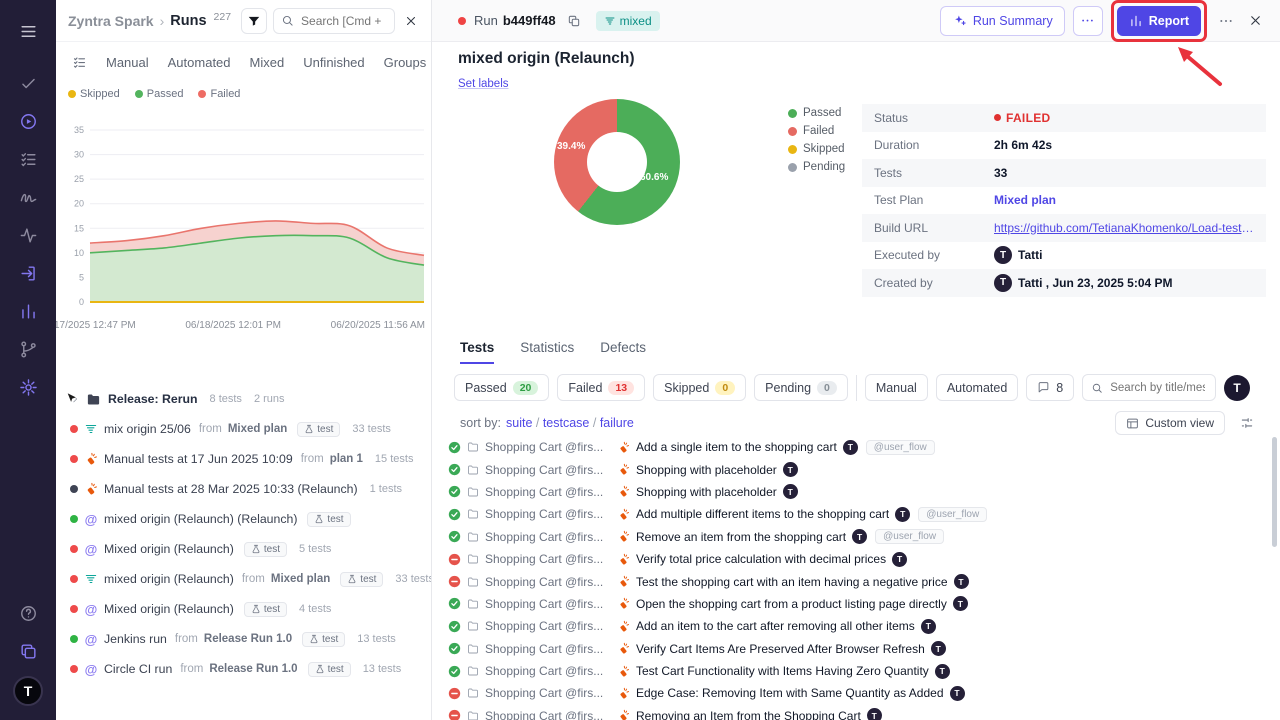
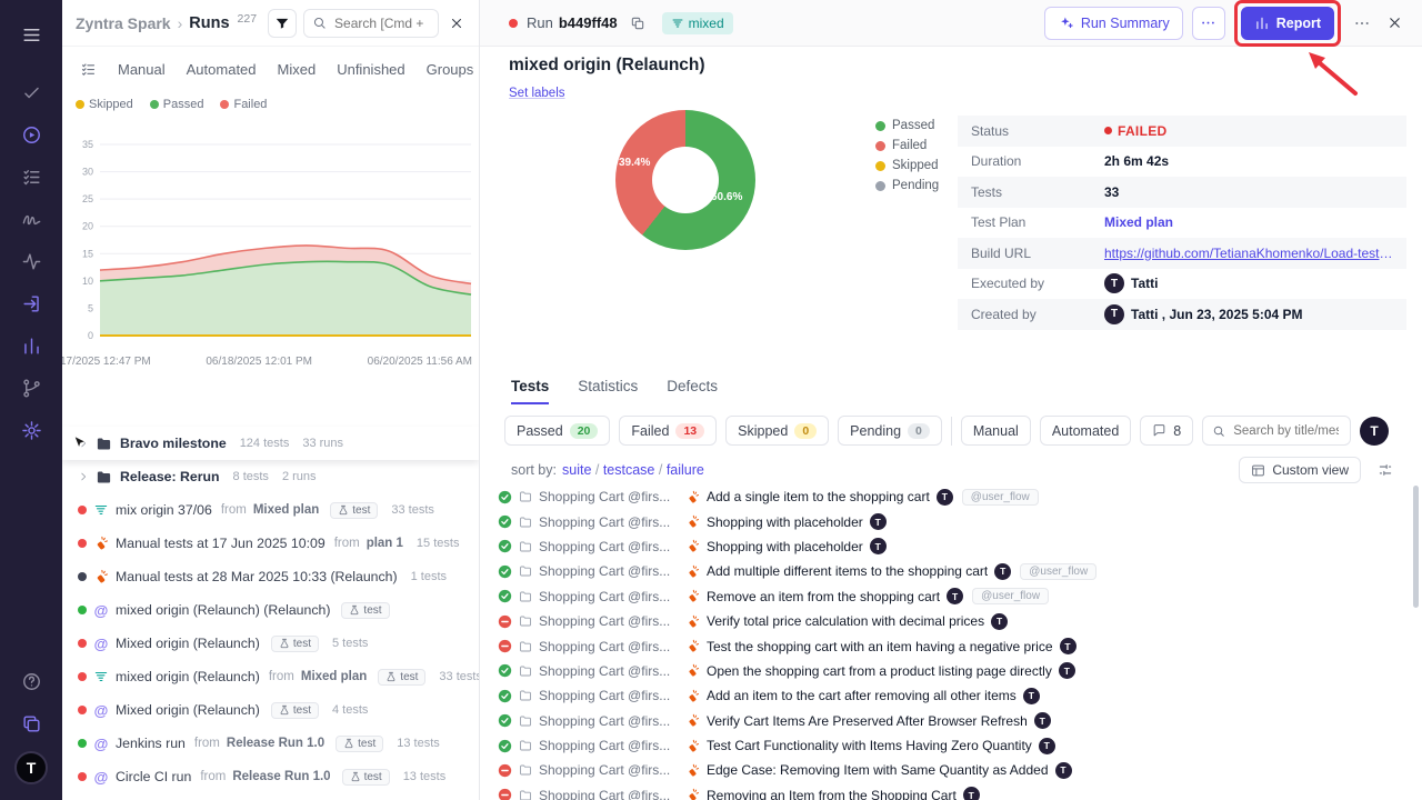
  T
  Zyntra Spark
  ›
  Runs
  227
  Search [Cmd +
  Manual
  Automated
  Mixed
  Unfinished
  Groups
  Skipped
  Passed
  Failed
  0
  5
  10
  15
  20
  25
  30
  35
  17/2025 12:47 PM
  06/18/2025 12:01 PM
  06/20/2025 11:56 AM
+ Bravo milestone
+ 124 tests
+ 33 runs
  Release: Rerun
  8 tests
  2 runs
- mix origin 25/06
+ mix origin 37/06
  from
  Mixed plan
  test
  33 tests
  Manual tests at 17 Jun 2025 10:09
  from
  plan 1
  15 tests
  Manual tests at 28 Mar 2025 10:33 (Relaunch)
  1 tests
  @
  mixed origin (Relaunch) (Relaunch)
  test
  @
  Mixed origin (Relaunch)
  test
  5 tests
  mixed origin (Relaunch)
  from
  Mixed plan
  test
  33 test
  @
  Mixed origin (Relaunch)
  test
  4 tests
  @
  Jenkins run
  from
  Release Run 1.0
  test
  13 tests
  @
  Circle CI run
  from
  Release Run 1.0
  test
  13 tests
  Run
  b449ff48
  mixed
  Run Summary
  Report
  mixed origin (Relaunch)
  Set labels
  39.4%
  60.6%
  Passed
  Failed
  Skipped
  Pending
  Status
  FAILED
  Duration
  2h 6m 42s
  Tests
  33
  Test Plan
  Mixed plan
  Build URL
  https://github.com/TetianaKhomenko/Load-tests-
  Executed by
  T
  Tatti
  Created by
  T
  Tatti , Jun 23, 2025 5:04 PM
  Tests
  Statistics
  Defects
  Passed
  20
  Failed
  13
  Skipped
  0
  Pending
  0
  Manual
  Automated
  8
  Search by title/mes
  T
  sort by:
  suite / testcase / failure
  Custom view
  Shopping Cart @firs...
  Add a single item to the shopping cart
  T
  @user_flow
  Shopping Cart @firs...
  Shopping with placeholder
  T
  Shopping Cart @firs...
  Shopping with placeholder
  T
  Shopping Cart @firs...
  Add multiple different items to the shopping cart
  T
  @user_flow
  Shopping Cart @firs...
  Remove an item from the shopping cart
  T
  @user_flow
  Shopping Cart @firs...
  Verify total price calculation with decimal prices
  T
  Shopping Cart @firs...
  Test the shopping cart with an item having a negative price
  T
  Shopping Cart @firs...
  Open the shopping cart from a product listing page directly
  T
  Shopping Cart @firs...
  Add an item to the cart after removing all other items
  T
  Shopping Cart @firs...
  Verify Cart Items Are Preserved After Browser Refresh
  T
  Shopping Cart @firs...
  Test Cart Functionality with Items Having Zero Quantity
  T
  Shopping Cart @firs...
  Edge Case: Removing Item with Same Quantity as Added
  T
  Shopping Cart @firs...
  Removing an Item from the Shopping Cart
  T
